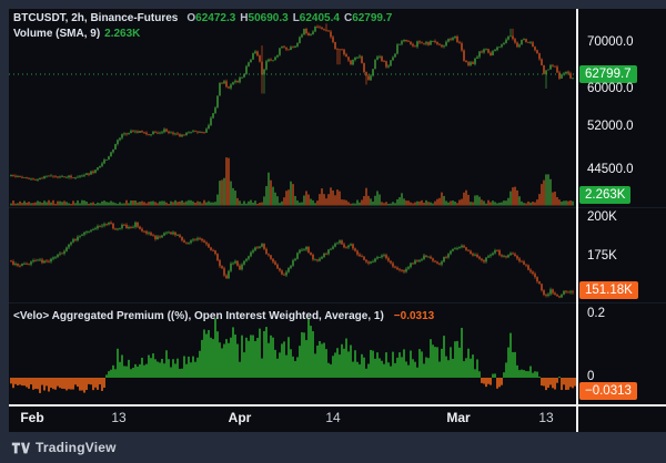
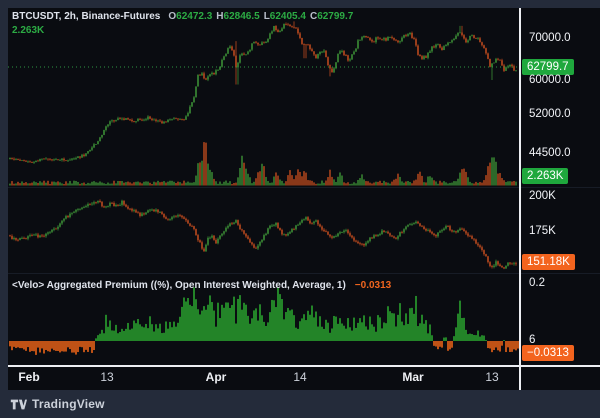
  BTCUSDT, 2h, Binance-Futures
- O62472.3 H50690.3 L62405.4 C62799.7
+ O62472.3 H62846.5 L62405.4 C62799.7
- Volume (SMA, 9)
  2.263K
  <Velo> Aggregated Premium ((%), Open Interest Weighted, Average, 1)
  −0.0313
  70000.0
  62799.7
  60000.0
  52000.0
  44500.0
  2.263K
  200K
  175K
  151.18K
  0.2
- 0
+ 6
  −0.0313
  Feb
  13
  Apr
  14
  Mar
  13
  TradingView
